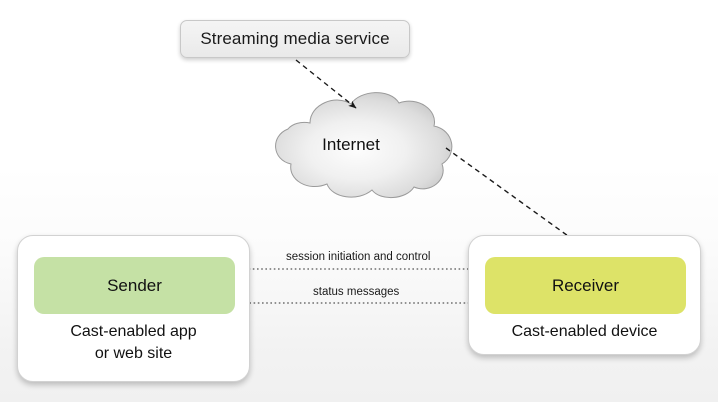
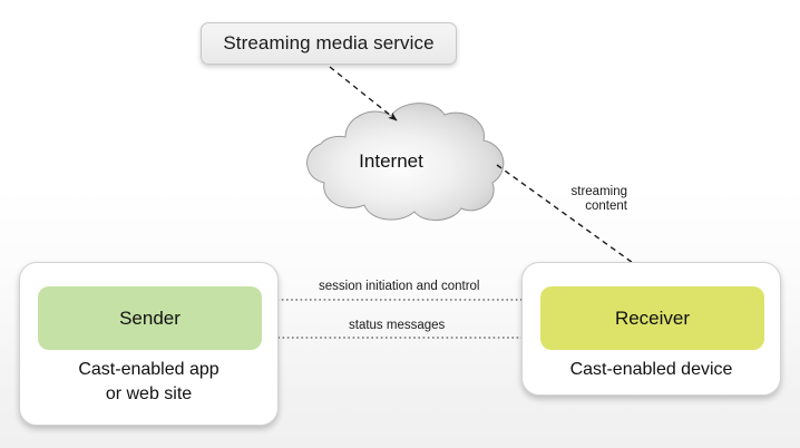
  Streaming media service
  Internet
  session initiation and control
  status messages
+ streaming
+ content
  Sender
  Cast-enabled app
  or web site
  Receiver
  Cast-enabled device
